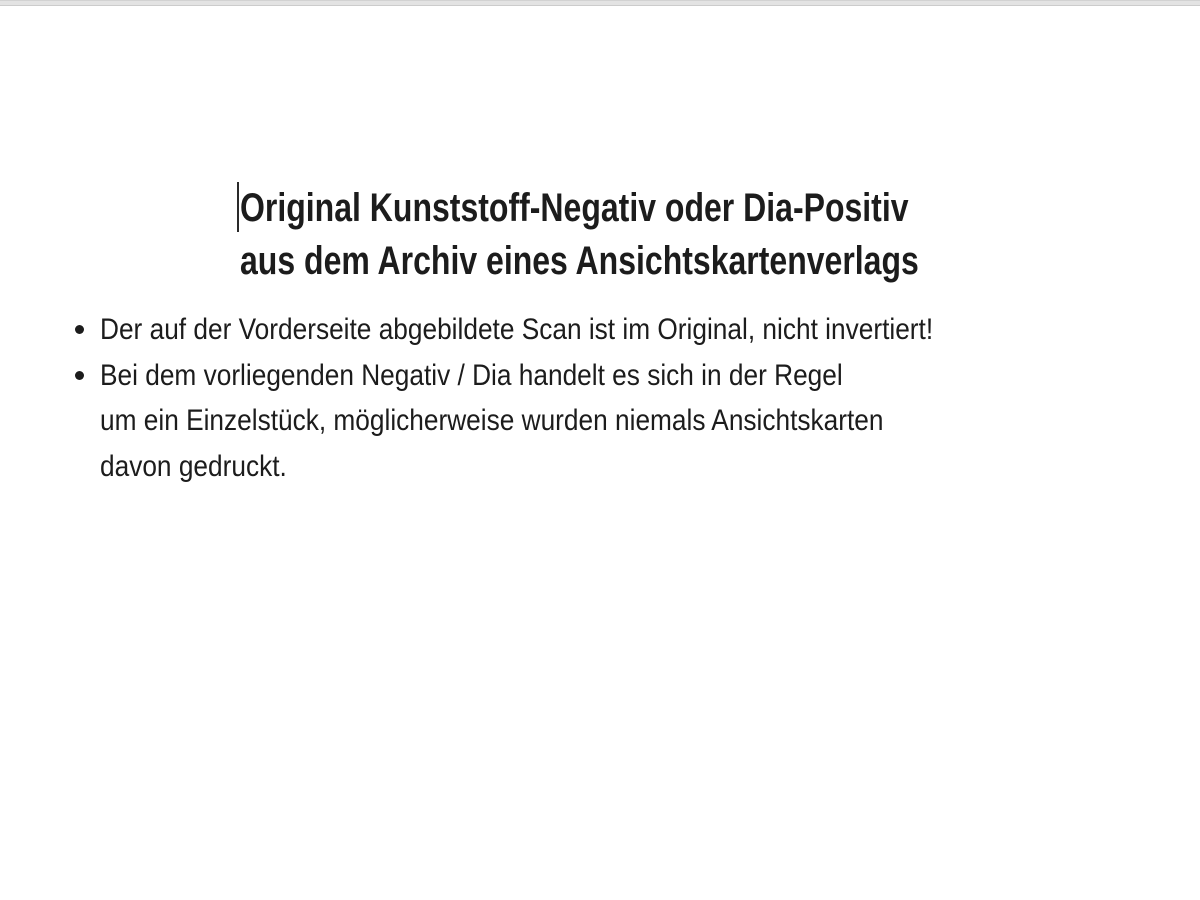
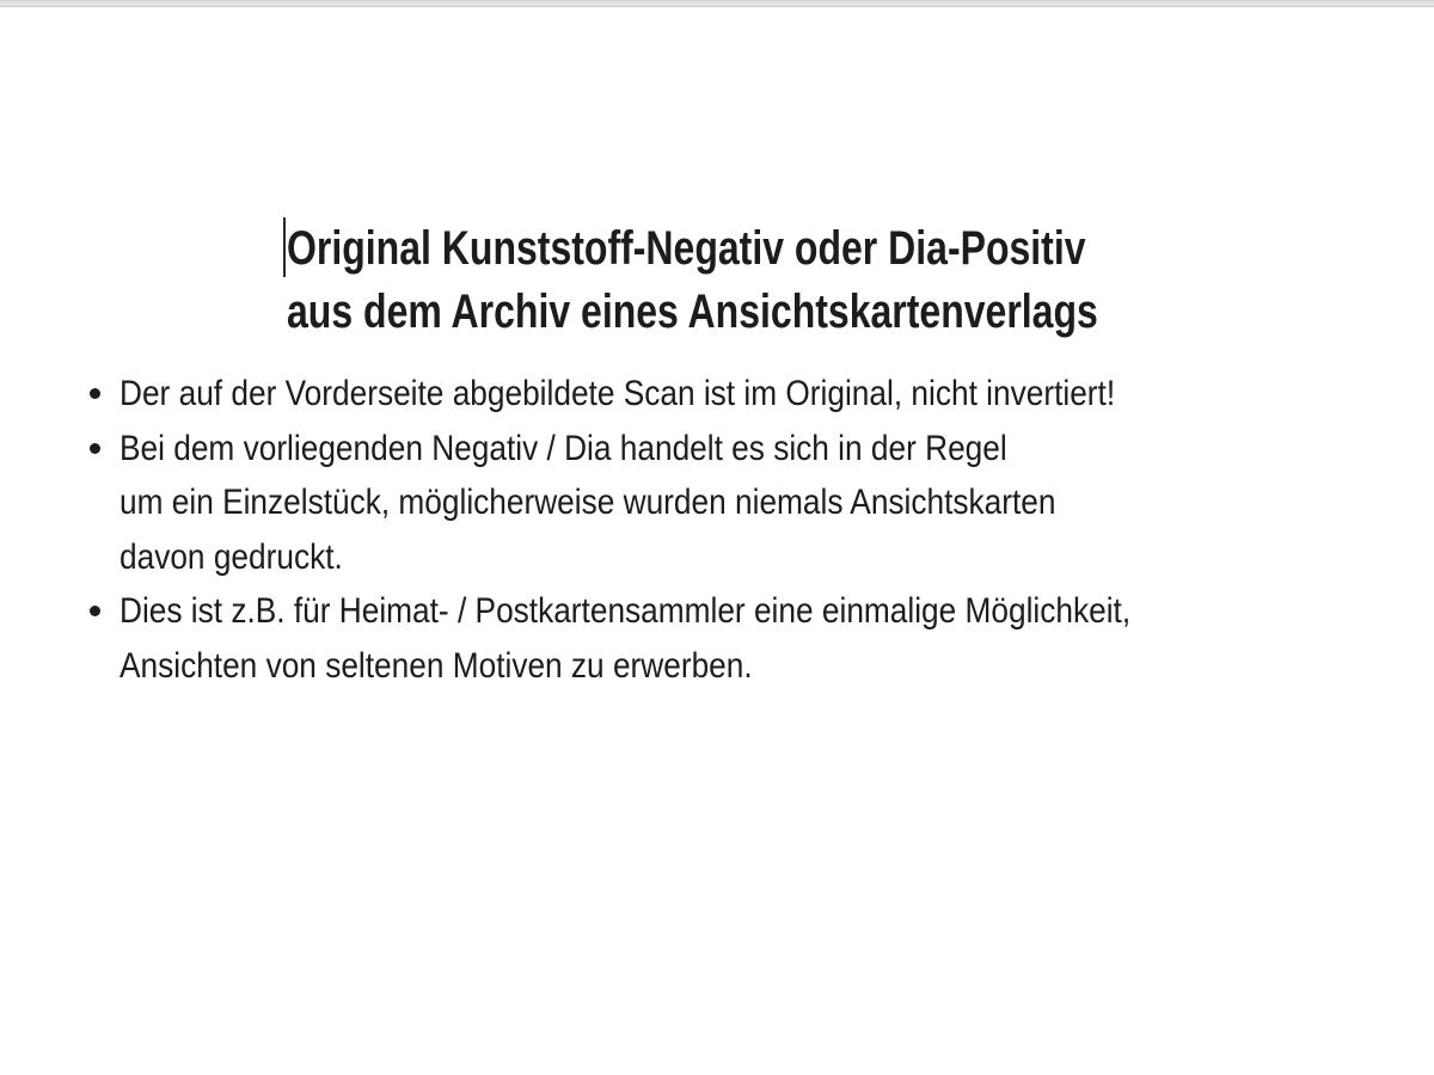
  Original Kunststoff-Negativ oder Dia-Positiv
  aus dem Archiv eines Ansichtskartenverlags
  Der auf der Vorderseite abgebildete Scan ist im Original, nicht invertiert!
  Bei dem vorliegenden Negativ / Dia handelt es sich in der Regel
  um ein Einzelstück, möglicherweise wurden niemals Ansichtskarten
  davon gedruckt.
+ Dies ist z.B. für Heimat- / Postkartensammler eine einmalige Möglichkeit,
+ Ansichten von seltenen Motiven zu erwerben.
